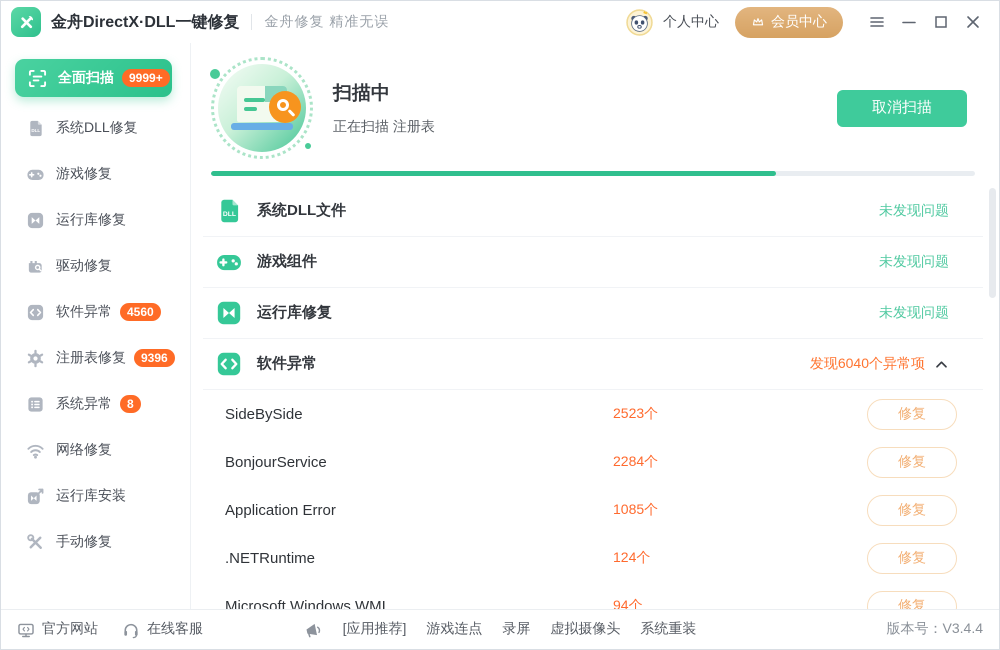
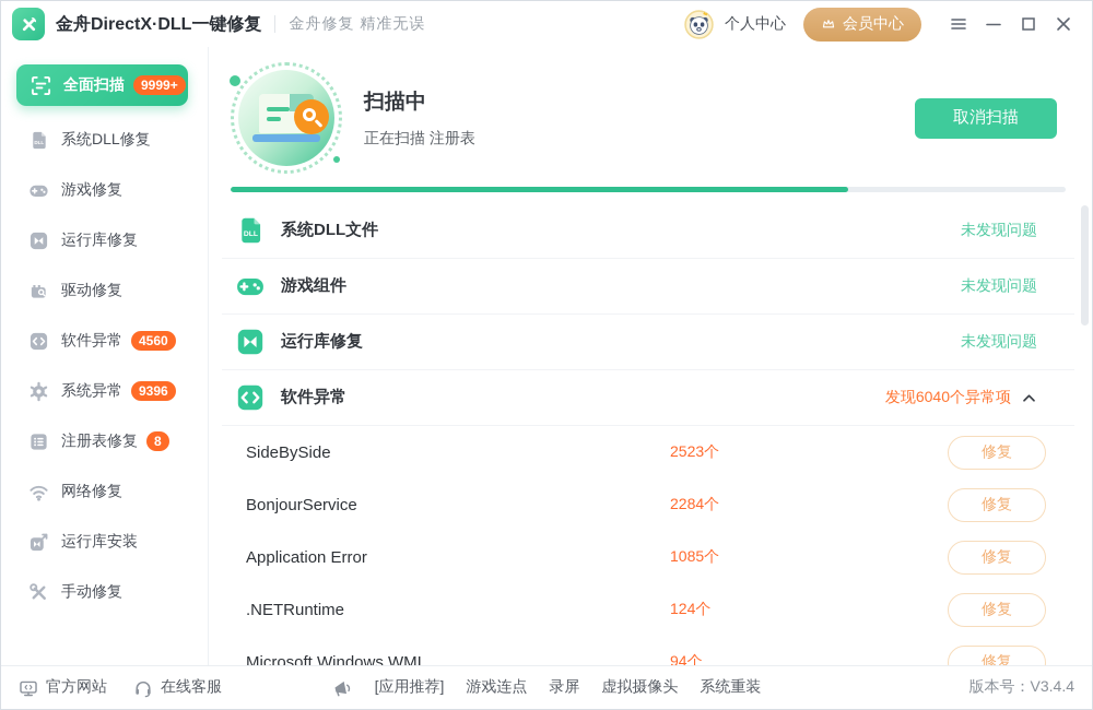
  金舟DirectX·DLL一键修复
  金舟修复 精准无误
  个人中心
  会员中心
  全面扫描
  9999+
  系统DLL修复
  游戏修复
  运行库修复
  驱动修复
  软件异常
  4560
- 注册表修复
+ 系统异常
  9396
- 系统异常
+ 注册表修复
  8
  网络修复
  运行库安装
  手动修复
  扫描中
  正在扫描 注册表
  取消扫描
  系统DLL文件
  未发现问题
  游戏组件
  未发现问题
  运行库修复
  未发现问题
  软件异常
  发现6040个异常项
  SideBySide
  2523个
  修复
  BonjourService
  2284个
  修复
  Application Error
  1085个
  修复
  .NETRuntime
  124个
  修复
  Microsoft Windows WMI
  94个
  修复
  官方网站
  在线客服
  [应用推荐]
  游戏连点
  录屏
  虚拟摄像头
  系统重装
  版本号：V3.4.4
